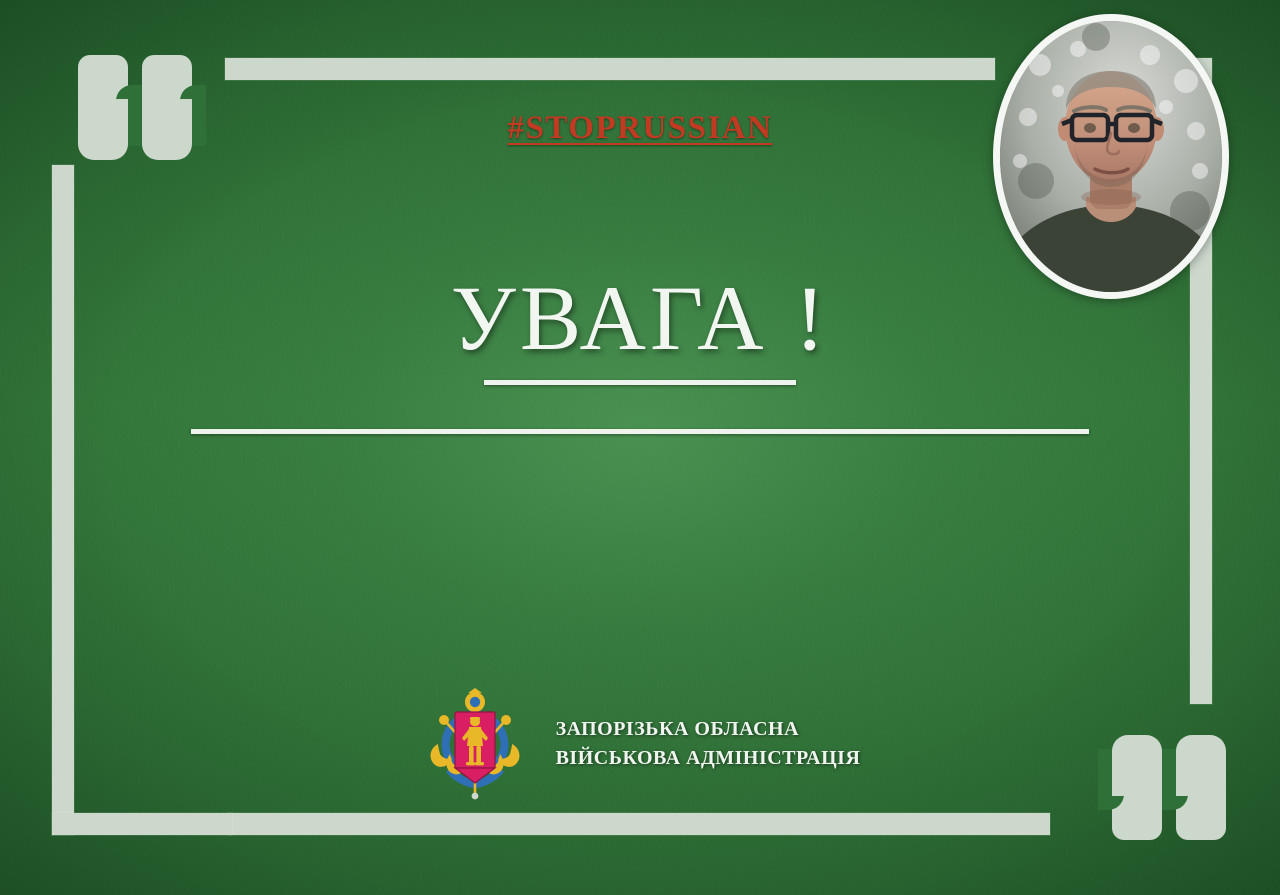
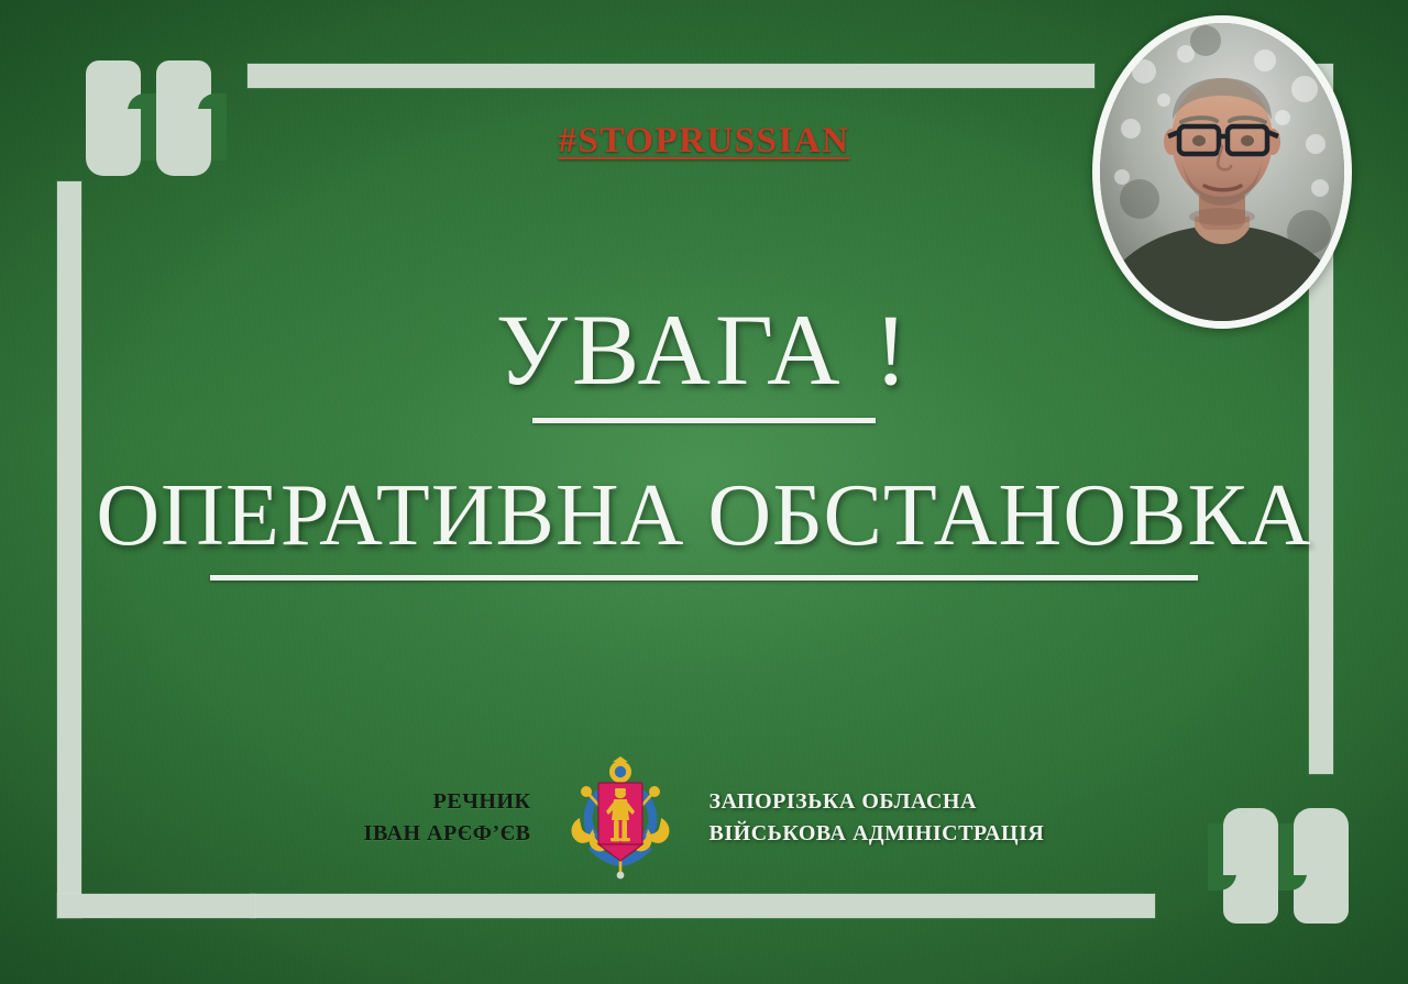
  #STOPRUSSIAN
  УВАГА !
+ ОПЕРАТИВНА ОБСТАНОВКА
+ РЕЧНИК
+ ІВАН АРЄФ’ЄВ
  ЗАПОРІЗЬКА ОБЛАСНА
  ВІЙСЬКОВА АДМІНІСТРАЦІЯ
